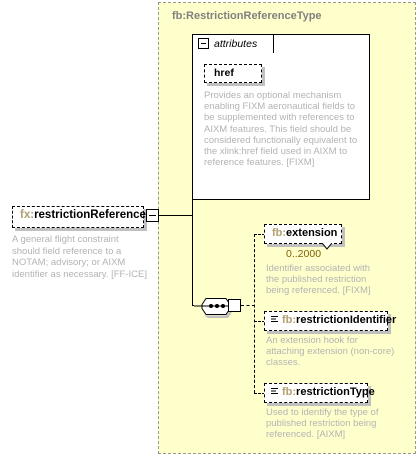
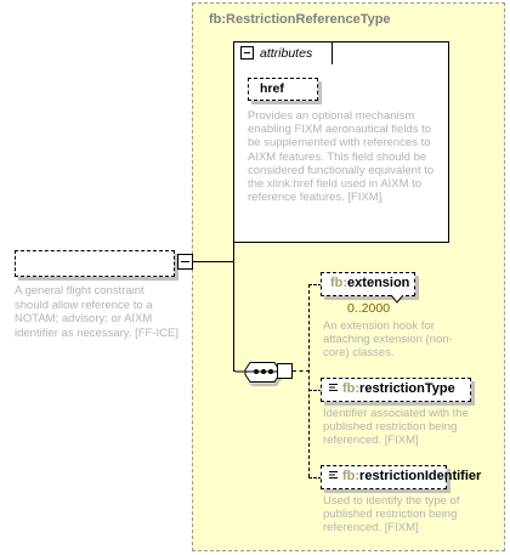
  fb:RestrictionReferenceType
- fx:restrictionReference
- A general flight constraint should field reference to a NOTAM; advisory; or AIXM identifier as necessary. [FF-ICE]
+ A general flight constraint should allow reference to a NOTAM; advisory; or AIXM identifier as necessary. [FF-ICE]
  attributes
  href
  Provides an optional mechanism enabling FIXM aeronautical fields to be supplemented with references to AIXM features. This field should be considered functionally equivalent to the xlink:href field used in AIXM to reference features. [FIXM]
  fb:extension
  0..2000
- Identifier associated with the published restriction being referenced. [FIXM]
+ An extension hook for attaching extension (non-core) classes.
- fb:restrictionIdentifier
+ fb:restrictionType
- An extension hook for attaching extension (non-core) classes.
+ Identifier associated with the published restriction being referenced. [FIXM]
- fb:restrictionType
+ fb:restrictionIdentifier
- Used to identify the type of published restriction being referenced. [AIXM]
+ Used to identify the type of published restriction being referenced. [FIXM]
